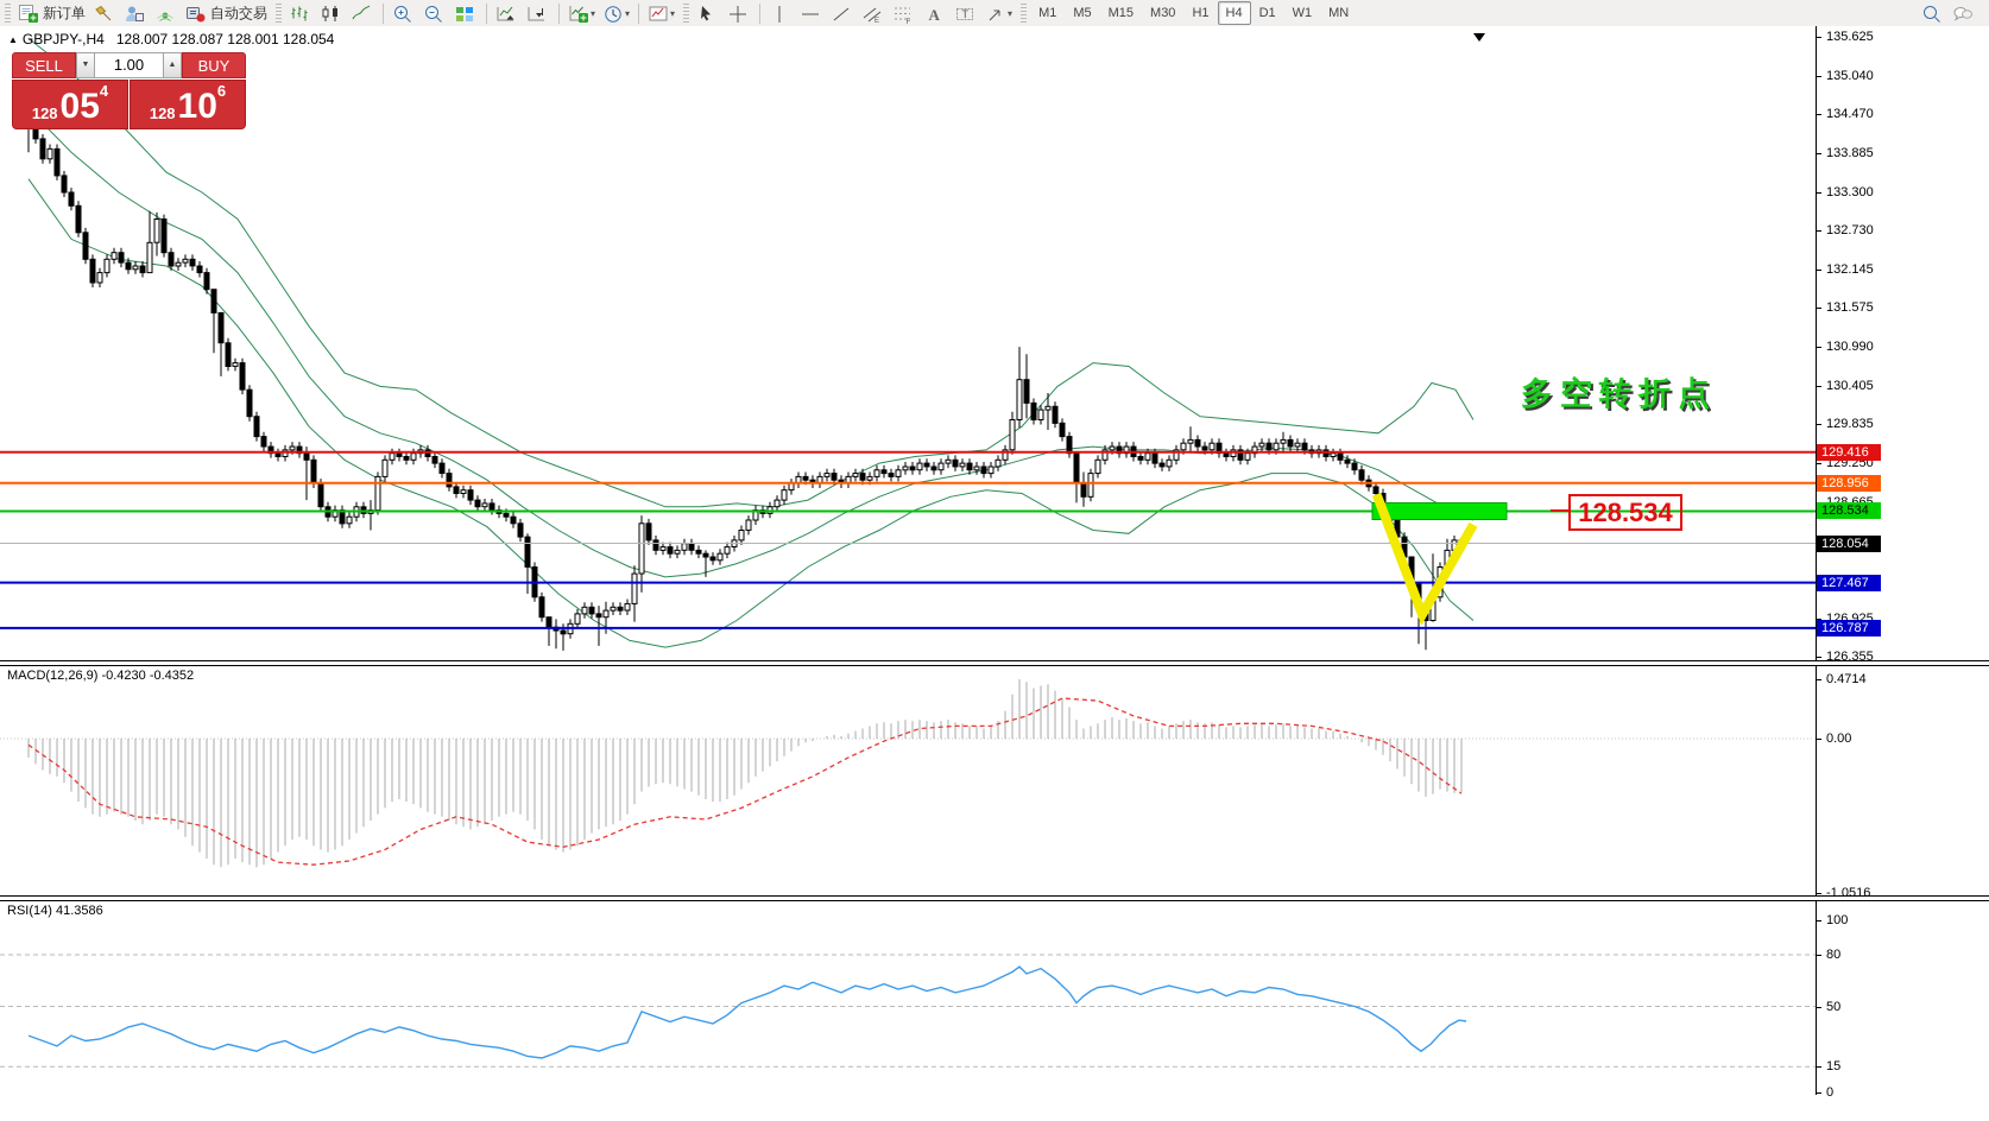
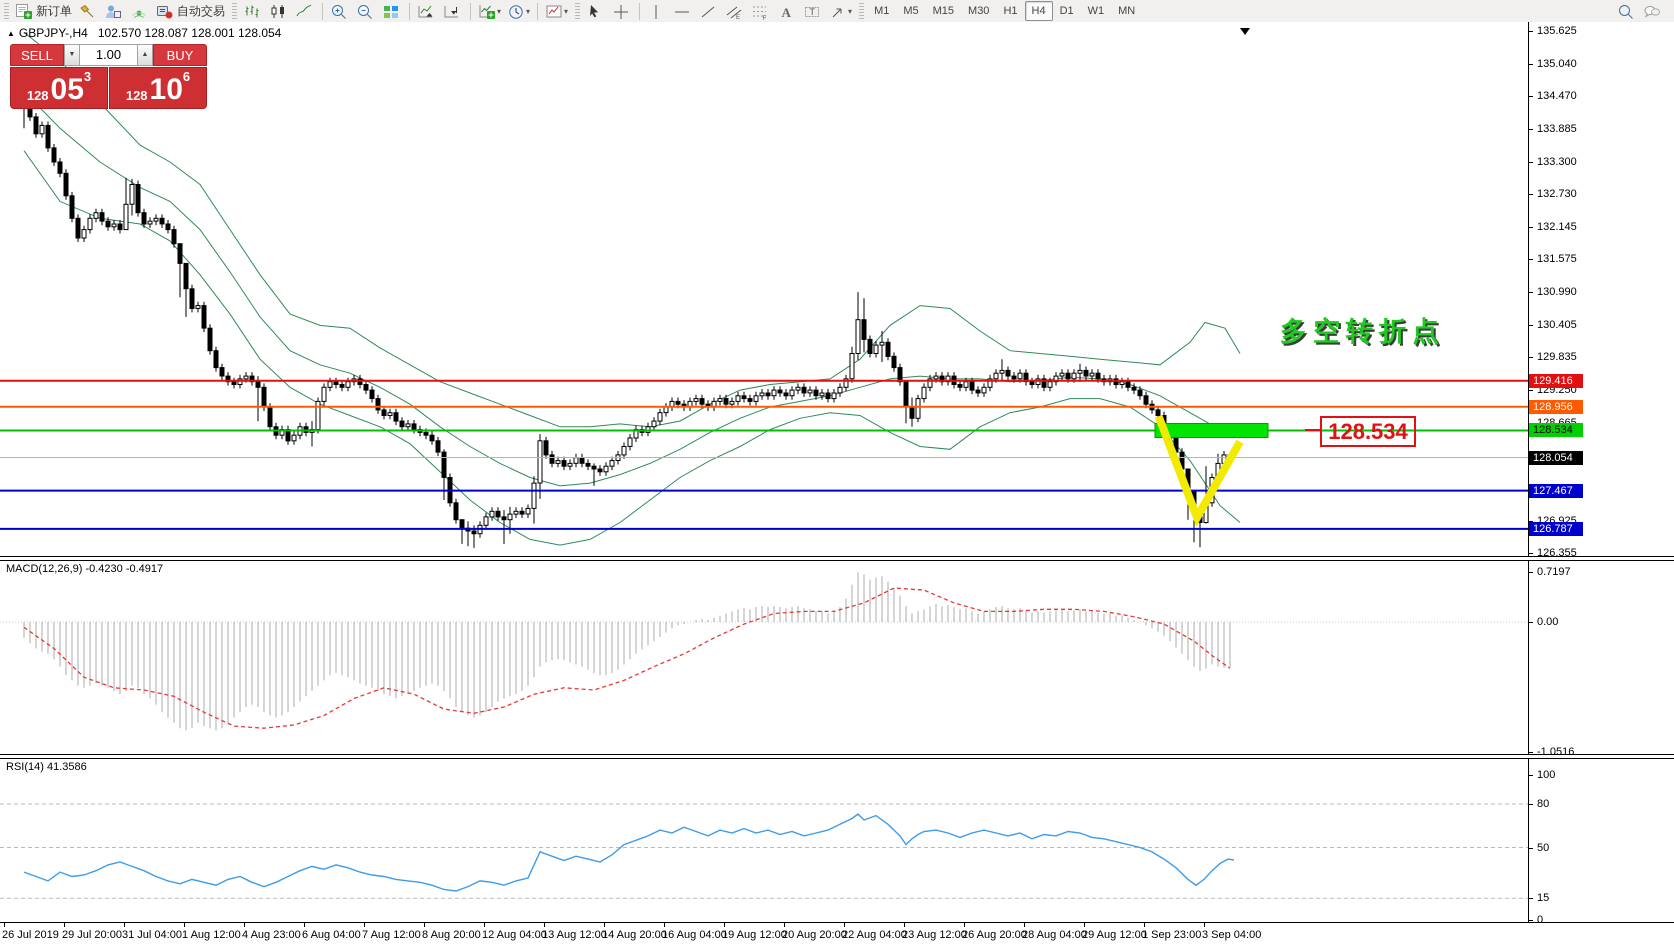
  新订单
  自动交易
  ▾
  ▾
  ▾
  A
  T
  ▾
  M1
  M5
  M15
  M30
  H1
  H4
  D1
  W1
  MN
  135.625
  135.040
  134.470
  133.885
  133.300
  132.730
  132.145
  131.575
  130.990
  130.405
  129.835
  129.250
  126.925
  126.355
- 0.4714
+ 0.7197
  0.00
  -1.0516
  100
  80
  50
  15
  0
  129.416
  128.956
  128.534
  128.054
  127.467
  126.787
+ 26 Jul 2019
+ 29 Jul 20:00
+ 31 Jul 04:00
+ 1 Aug 12:00
+ 4 Aug 23:00
+ 6 Aug 04:00
+ 7 Aug 12:00
+ 8 Aug 20:00
+ 12 Aug 04:00
+ 13 Aug 12:00
+ 14 Aug 20:00
+ 16 Aug 04:00
+ 19 Aug 12:00
+ 20 Aug 20:00
+ 22 Aug 04:00
+ 23 Aug 12:00
+ 26 Aug 20:00
+ 28 Aug 04:00
+ 29 Aug 12:00
+ 1 Sep 23:00
+ 3 Sep 04:00
- ▲ GBPJPY-,H4 128.007 128.087 128.001 128.054
+ ▲ GBPJPY-,H4 102.570 128.087 128.001 128.054
  多空转折点
  128.534
- MACD(12,26,9) -0.4230 -0.4352
+ MACD(12,26,9) -0.4230 -0.4917
  RSI(14) 41.3586
  SELL
  1.00
  BUY
  128
  05
- 4
+ 3
  128
  10
  6
